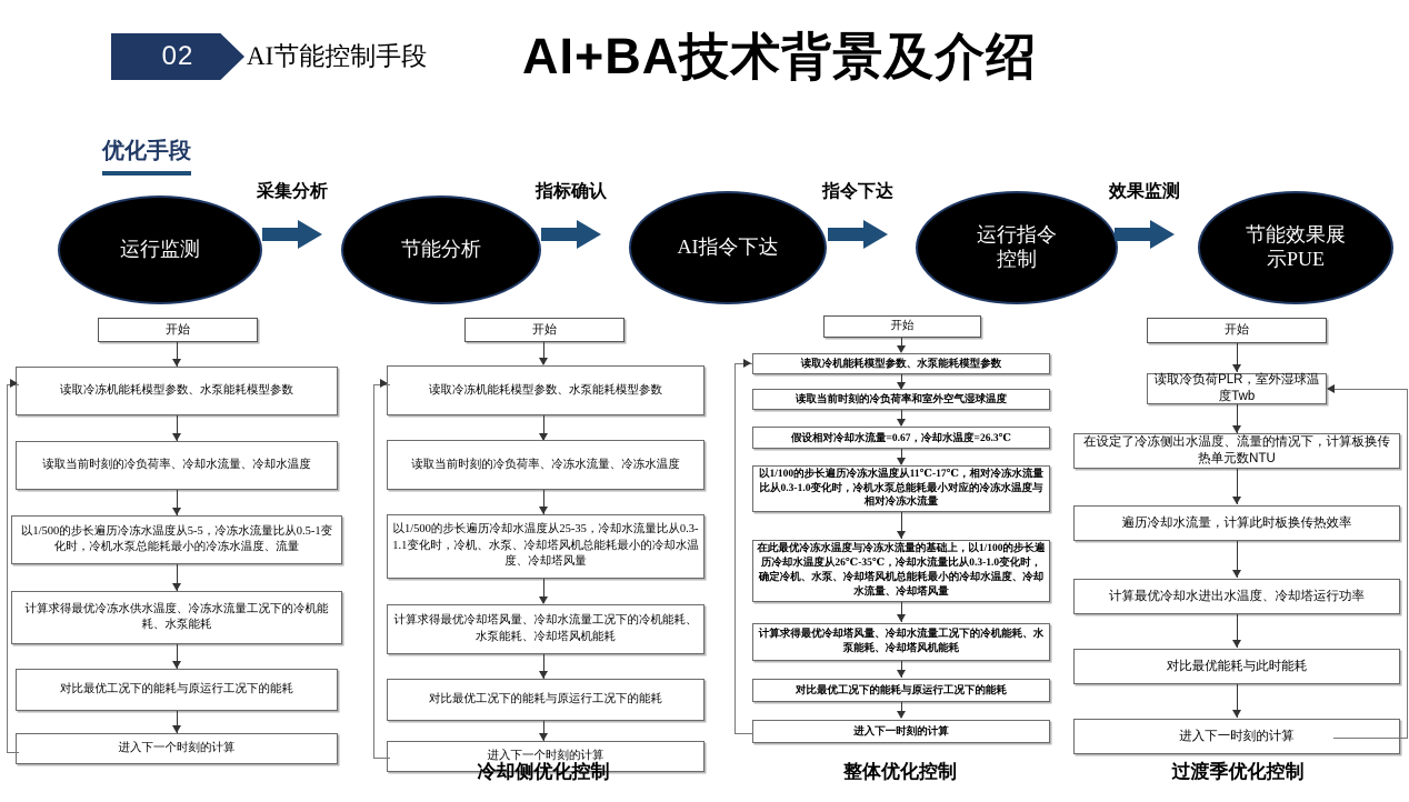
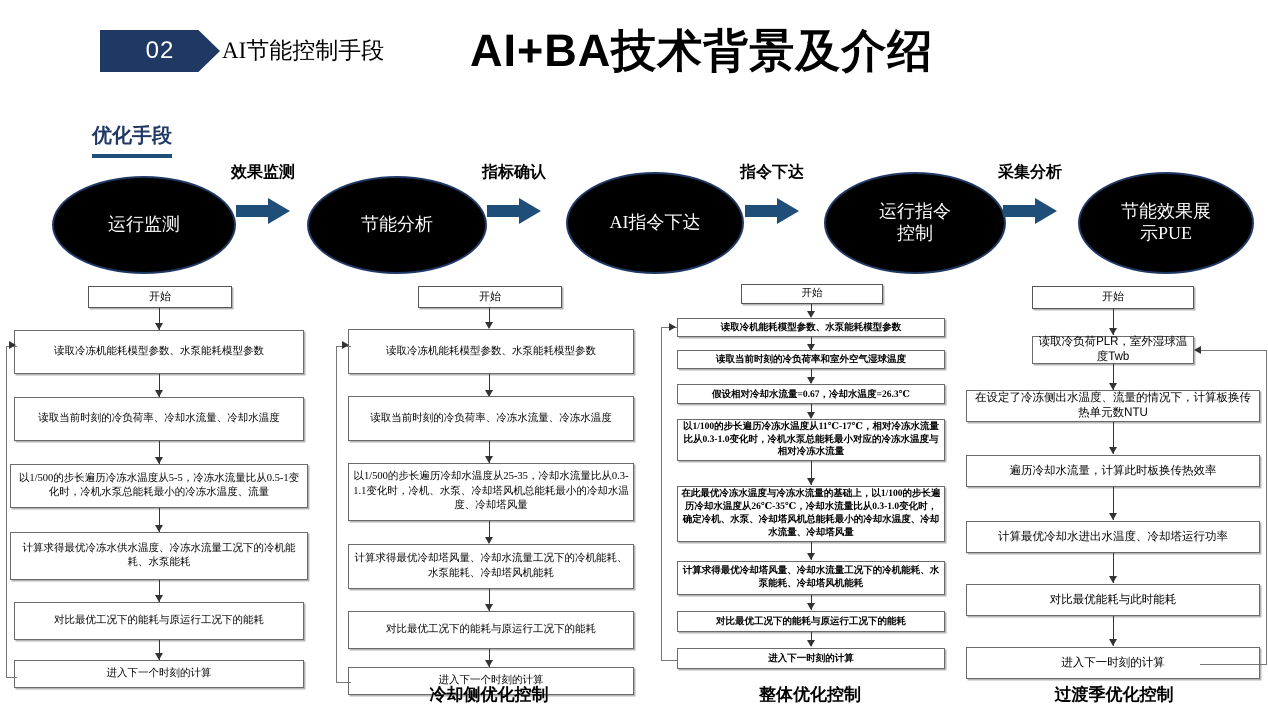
  02
  AI节能控制手段
  AI+BA技术背景及介绍
  优化手段
  运行监测
- 采集分析
+ 效果监测
  节能分析
  指标确认
  AI指令下达
  指令下达
  运行指令控制
- 效果监测
+ 采集分析
  节能效果展示PUE
  开始
  读取冷冻机能耗模型参数、水泵能耗模型参数
  读取当前时刻的冷负荷率、冷却水流量、冷却水温度
  以1/500的步长遍历冷冻水温度从5-5，冷冻水流量比从0.5-1变化时，冷机水泵总能耗最小的冷冻水温度、流量
  计算求得最优冷冻水供水温度、冷冻水流量工况下的冷机能耗、水泵能耗
  对比最优工况下的能耗与原运行工况下的能耗
  进入下一个时刻的计算
  开始
  读取冷冻机能耗模型参数、水泵能耗模型参数
  读取当前时刻的冷负荷率、冷冻水流量、冷冻水温度
  以1/500的步长遍历冷却水温度从25-35，冷却水流量比从0.3-1.1变化时，冷机、水泵、冷却塔风机总能耗最小的冷却水温度、冷却塔风量
  计算求得最优冷却塔风量、冷却水流量工况下的冷机能耗、水泵能耗、冷却塔风机能耗
  对比最优工况下的能耗与原运行工况下的能耗
  进入下一个时刻的计算
  开始
  读取冷机能耗模型参数、水泵能耗模型参数
  读取当前时刻的冷负荷率和室外空气湿球温度
  假设相对冷却水流量=0.67，冷却水温度=26.3℃
  以1/100的步长遍历冷冻水温度从11℃-17℃，相对冷冻水流量比从0.3-1.0变化时，冷机水泵总能耗最小对应的冷冻水温度与相对冷冻水流量
  在此最优冷冻水温度与冷冻水流量的基础上，以1/100的步长遍历冷却水温度从26℃-35℃，冷却水流量比从0.3-1.0变化时，确定冷机、水泵、冷却塔风机总能耗最小的冷却水温度、冷却水流量、冷却塔风量
  计算求得最优冷却塔风量、冷却水流量工况下的冷机能耗、水泵能耗、冷却塔风机能耗
  对比最优工况下的能耗与原运行工况下的能耗
  进入下一时刻的计算
  开始
  读取冷负荷PLR，室外湿球温度Twb
  在设定了冷冻侧出水温度、流量的情况下，计算板换传热单元数NTU
  遍历冷却水流量，计算此时板换传热效率
  计算最优冷却水进出水温度、冷却塔运行功率
  对比最优能耗与此时能耗
  进入下一时刻的计算
  冷却侧优化控制
  整体优化控制
  过渡季优化控制
